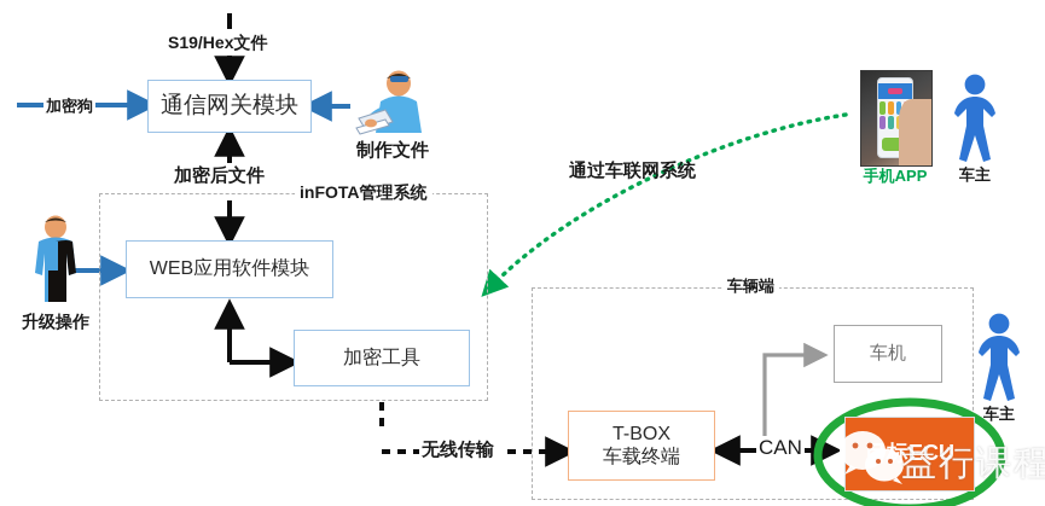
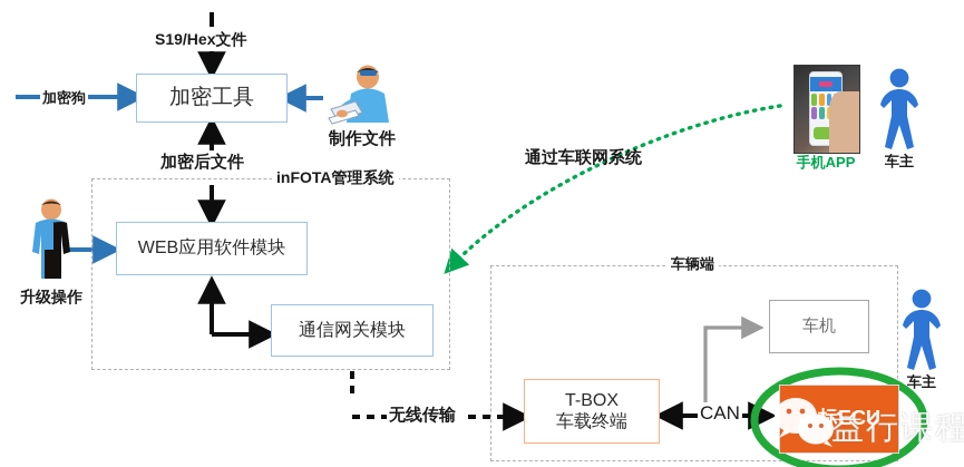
  inFOTA管理系统
  车辆端
- 通信网关模块
+ 加密工具
  WEB应用软件模块
- 加密工具
+ 通信网关模块
  T-BOX
  车载终端
  车机
  S19/Hex文件
  加密狗
  加密后文件
  无线传输
  CAN
  通过车联网系统
  升级操作
  制作文件
  手机APP
  车主
  车主
  益行课程
